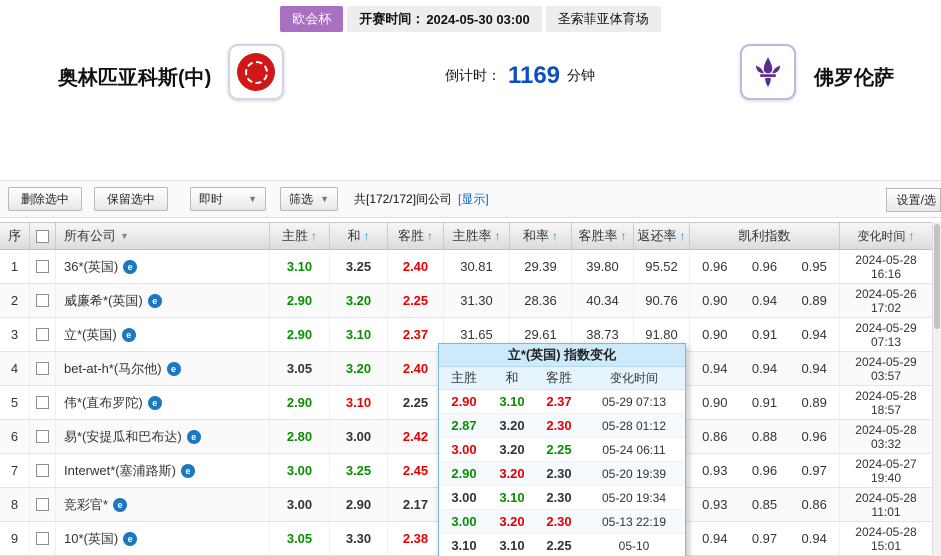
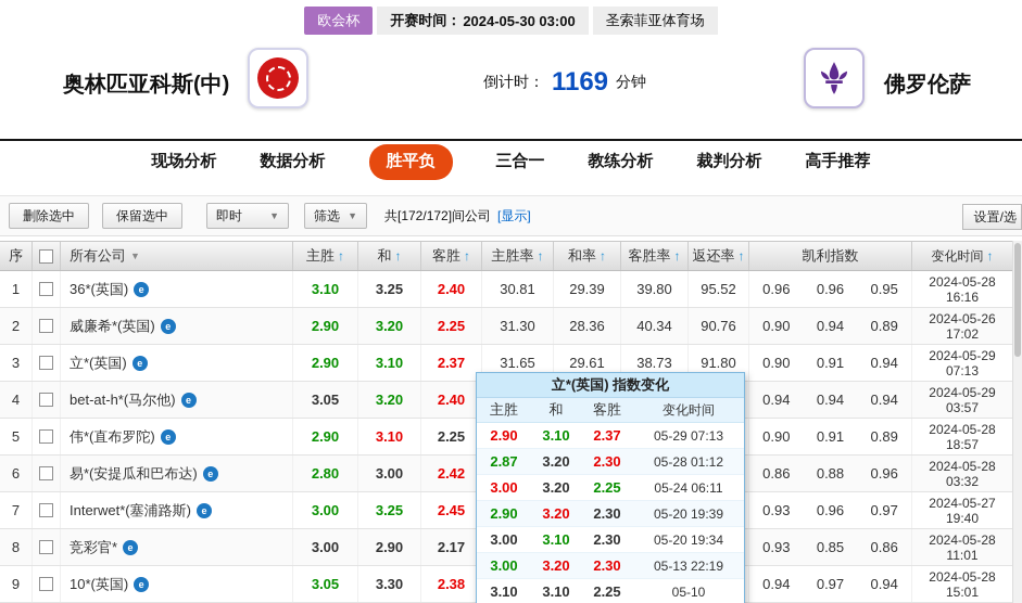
  欧会杯
  开赛时间：
  2024-05-30 03:00
  圣索菲亚体育场
  奥林匹亚科斯(中)
  倒计时：
  1169
  分钟
  佛罗伦萨
+ 现场分析
+ 数据分析
+ 胜平负
+ 三合一
+ 教练分析
+ 裁判分析
+ 高手推荐
  删除选中
  保留选中
  即时
  ▼
  筛选
  ▼
  共[172/172]间公司
  [显示]
  设置/选
  序
  所有公司
  ▼
  主胜
  ↑
  和
  ↑
  客胜
  ↑
  主胜率
  ↑
  和率
  ↑
  客胜率
  ↑
  返还率
  ↑
  凯利指数
  变化时间
  ↑
  1
  36*(英国)
  e
  3.10
  3.25
  2.40
  30.81
  29.39
  39.80
  95.52
  0.96
  0.96
  0.95
  2024-05-28
  16:16
  2
  威廉希*(英国)
  e
  2.90
  3.20
  2.25
  31.30
  28.36
  40.34
  90.76
  0.90
  0.94
  0.89
  2024-05-26
  17:02
  3
  立*(英国)
  e
  2.90
  3.10
  2.37
  31.65
  29.61
  38.73
  91.80
  0.90
  0.91
  0.94
  2024-05-29
  07:13
  4
  bet-at-h*(马尔他)
  e
  3.05
  3.20
  2.40
  0.94
  0.94
  0.94
  2024-05-29
  03:57
  5
  伟*(直布罗陀)
  e
  2.90
  3.10
  2.25
  0.90
  0.91
  0.89
  2024-05-28
  18:57
  6
  易*(安提瓜和巴布达)
  e
  2.80
  3.00
  2.42
  0.86
  0.88
  0.96
  2024-05-28
  03:32
  7
  Interwet*(塞浦路斯)
  e
  3.00
  3.25
  2.45
  0.93
  0.96
  0.97
  2024-05-27
  19:40
  8
  竞彩官*
  e
  3.00
  2.90
  2.17
  0.93
  0.85
  0.86
  2024-05-28
  11:01
  9
  10*(英国)
  e
  3.05
  3.30
  2.38
  0.94
  0.97
  0.94
  2024-05-28
  15:01
  立*(英国) 指数变化
  主胜
  和
  客胜
  变化时间
  2.90
  3.10
  2.37
  05-29 07:13
  2.87
  3.20
  2.30
  05-28 01:12
  3.00
  3.20
  2.25
  05-24 06:11
  2.90
  3.20
  2.30
  05-20 19:39
  3.00
  3.10
  2.30
  05-20 19:34
  3.00
  3.20
  2.30
  05-13 22:19
  3.10
  3.10
  2.25
  05-10
